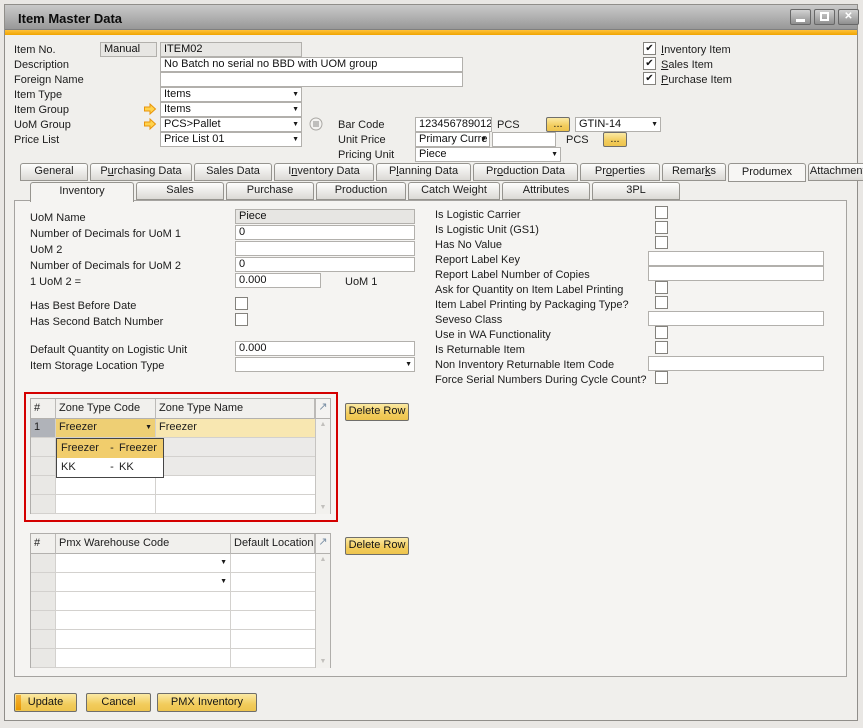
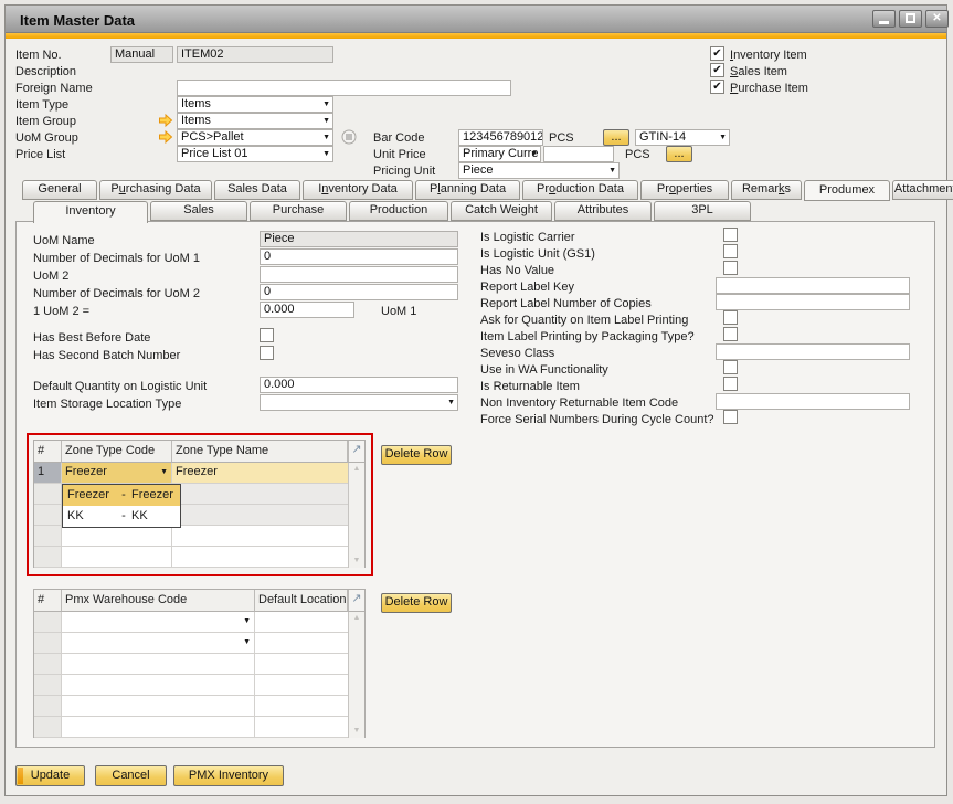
  Item Master Data
  ✕
  Item No.
  Manual
  ITEM02
  Description
- No Batch no serial no BBD with UOM group
  Foreign Name
  Item Type
  Items
  Item Group
  Items
  UoM Group
  PCS>Pallet
  Price List
  Price List 01
  Bar Code
  123456789012
  PCS
  ...
  GTIN-14
  Unit Price
  Primary Curre
  PCS
  ...
  Pricing Unit
  Piece
  ✔
  Inventory Item
  ✔
  Sales Item
  ✔
  Purchase Item
  General
  Purchasing Data
  Sales Data
  Inventory Data
  Planning Data
  Production Data
  Properties
  Remarks
  Produmex
  Attachmen
  Inventory
  Sales
  Purchase
  Production
  Catch Weight
  Attributes
  3PL
  UoM Name
  Piece
  Number of Decimals for UoM 1
  0
  UoM 2
  Number of Decimals for UoM 2
  0
  1 UoM 2 =
  0.000
  UoM 1
  Has Best Before Date
  Has Second Batch Number
  Default Quantity on Logistic Unit
  0.000
  Item Storage Location Type
  Is Logistic Carrier
  Is Logistic Unit (GS1)
  Has No Value
  Report Label Key
  Report Label Number of Copies
  Ask for Quantity on Item Label Printing
  Item Label Printing by Packaging Type?
  Seveso Class
  Use in WA Functionality
  Is Returnable Item
  Non Inventory Returnable Item Code
  Force Serial Numbers During Cycle Count?
  #
  Zone Type Code
  Zone Type Name
  ↗
  1
  Freezer
  Freezer
  Delete Row
  Freezer
  -
  Freezer
  KK
  -
  KK
  #
  Pmx Warehouse Code
  Default Location
  ↗
  Delete Row
  Update
  Cancel
  PMX Inventory
